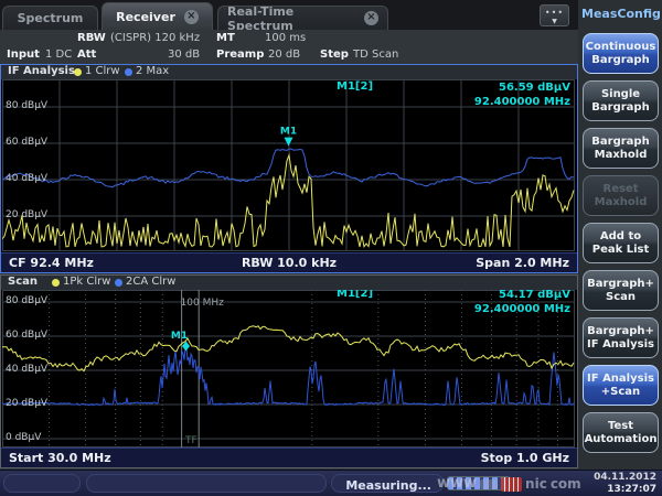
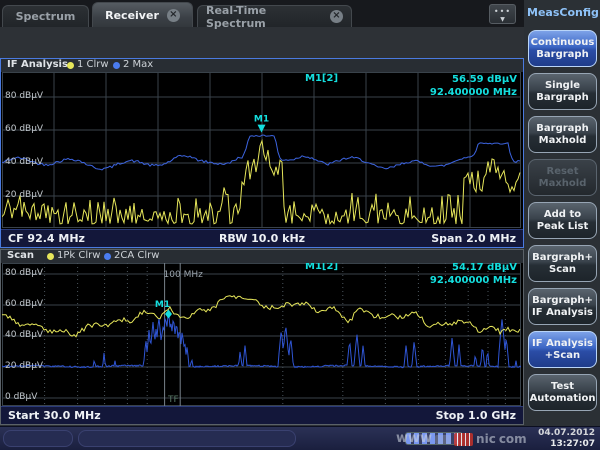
  Spectrum
  Receiver
  ×
  Real-Time Spectrum
  ×
  •••
- RBW
- (CISPR) 120 kHz
- MT
- 100 ms
- Input
- 1 DC
- Att
- 30 dB
- Preamp
- 20 dB
- Step
- TD Scan
  IF Analysis
  1 Clrw
  2 Max
  M1
  80 dBµV
  60 dBµV
  40 dBµV
  20 dBµV
  M1[2]
  56.59 dBµV
  92.400000 MHz
  CF 92.4 MHz
  RBW 10.0 kHz
  Span 2.0 MHz
  Scan
  1Pk Clrw
  2CA Clrw
  100 MHz
  TF
  M1
  80 dBµV
  60 dBµV
  40 dBµV
  20 dBµV
  0 dBµV
  M1[2]
  54.17 dBµV
  92.400000 MHz
  Start 30.0 MHz
  Stop 1.0 GHz
  MeasConfig
  Continuous
  Bargraph
  Single
  Bargraph
  Bargraph
  Maxhold
  Reset
  Maxhold
  Add to
  Peak List
  Bargraph+
  Scan
  Bargraph+
  IF Analysis
  IF Analysis
  +Scan
  Test
  Automation
- Measuring...
  www
  nic
  com
- 04.11.2012
+ 04.07.2012
  13:27:07
